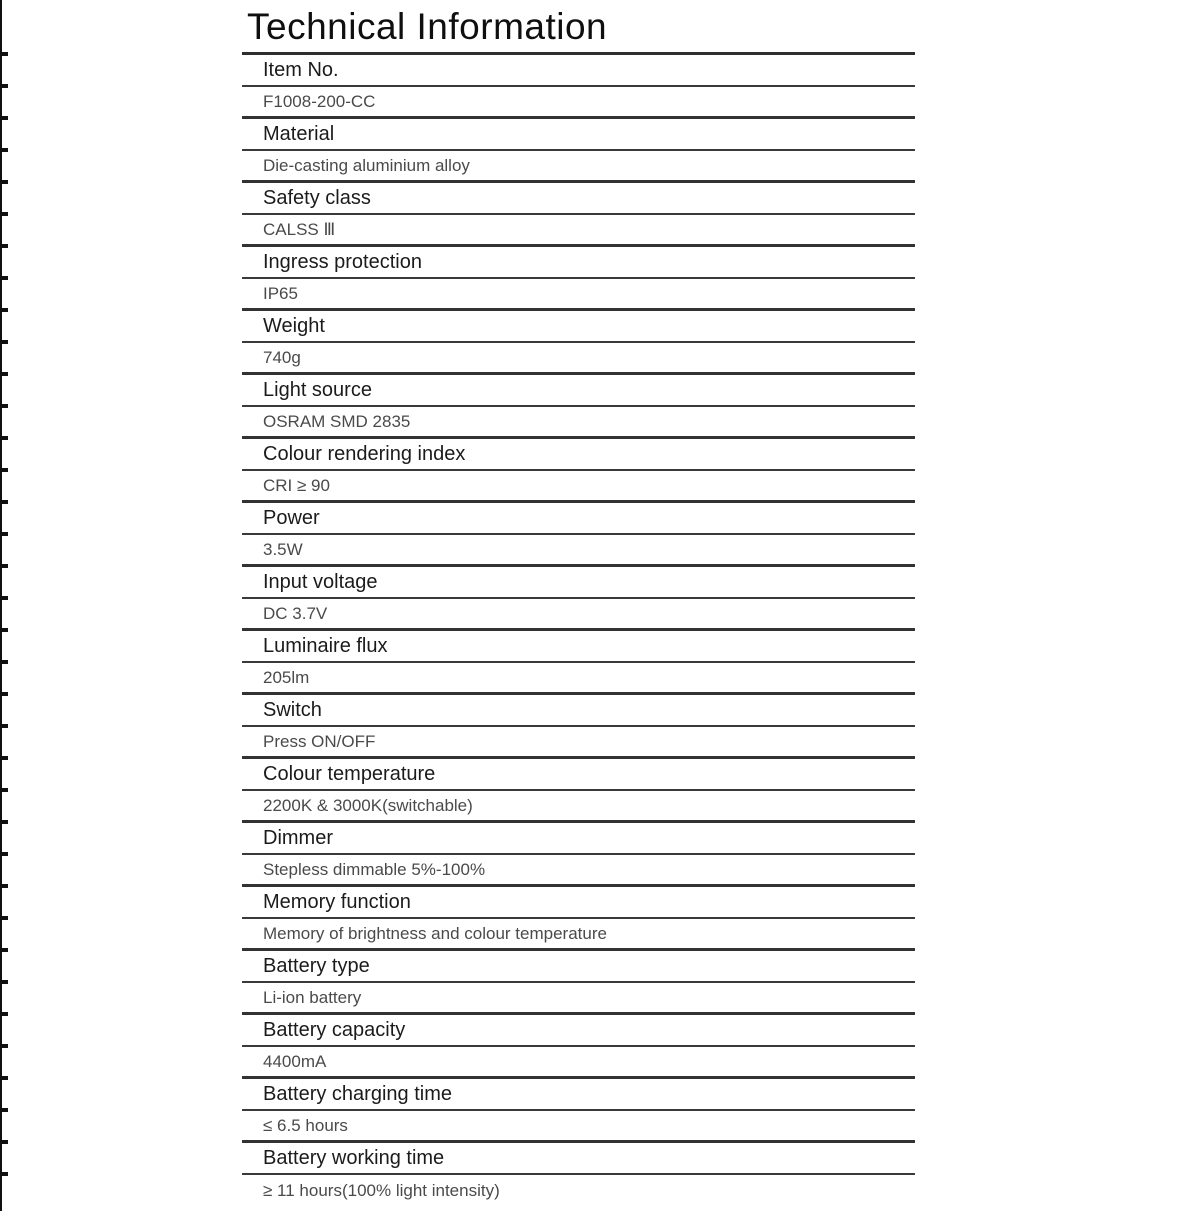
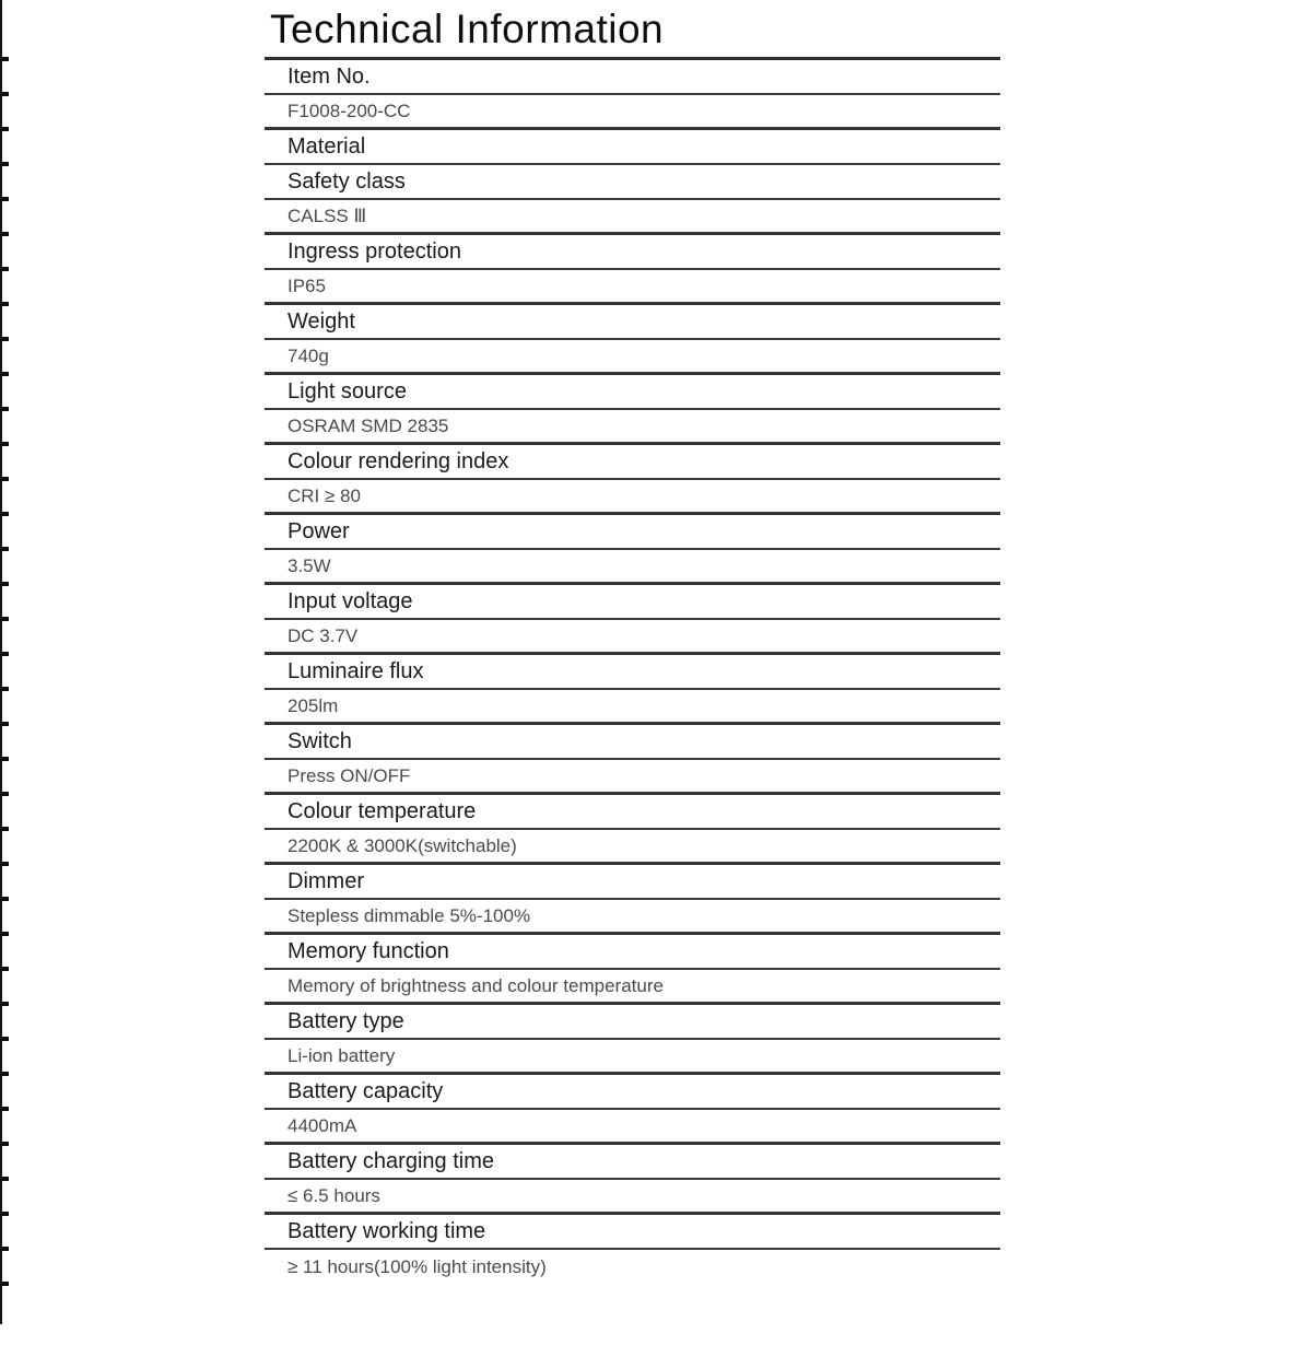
  Technical Information
  Item No.
  F1008-200-CC
  Material
- Die-casting aluminium alloy
  Safety class
  CALSS Ⅲ
  Ingress protection
  IP65
  Weight
  740g
  Light source
  OSRAM SMD 2835
  Colour rendering index
- CRI ≥ 90
+ CRI ≥ 80
  Power
  3.5W
  Input voltage
  DC 3.7V
  Luminaire flux
  205lm
  Switch
  Press ON/OFF
  Colour temperature
  2200K & 3000K(switchable)
  Dimmer
  Stepless dimmable 5%-100%
  Memory function
  Memory of brightness and colour temperature
  Battery type
  Li-ion battery
  Battery capacity
  4400mA
  Battery charging time
  ≤ 6.5 hours
  Battery working time
  ≥ 11 hours(100% light intensity)
